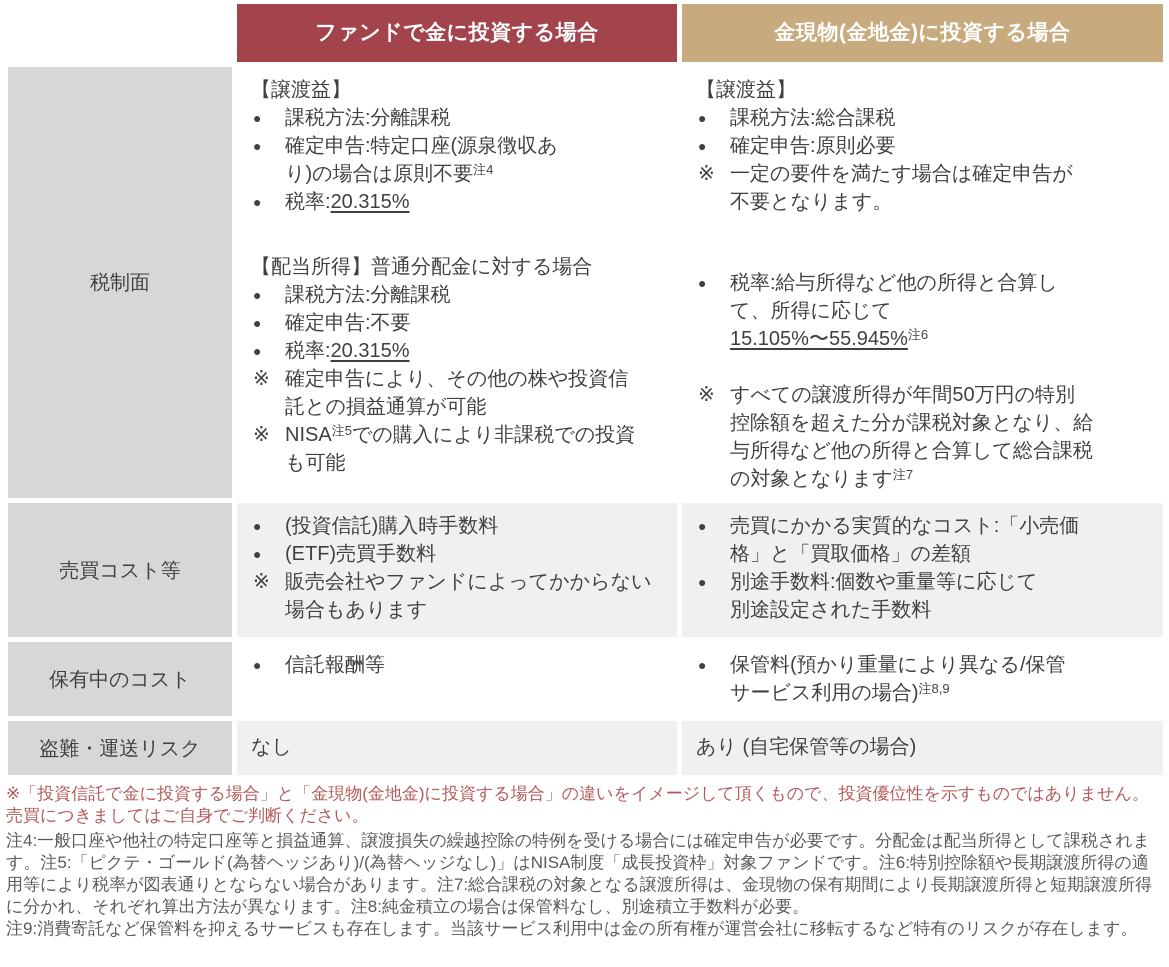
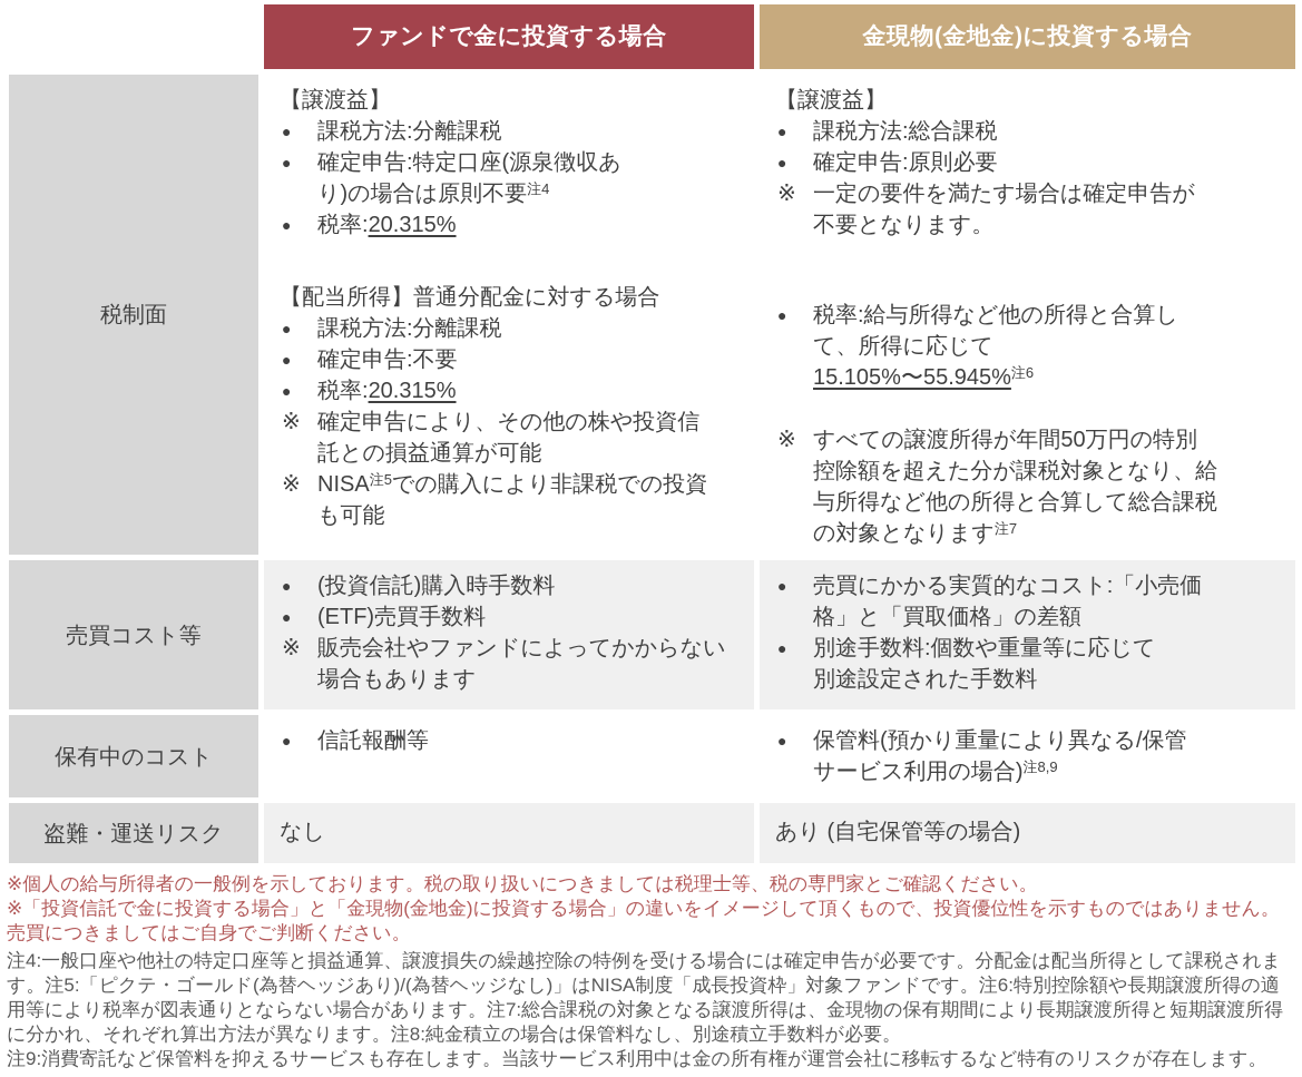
  ファンドで金に投資する場合
  金現物(金地金)に投資する場合
  税制面
  【譲渡益】
  ●
  課税方法:分離課税
  ●
  確定申告:特定口座(源泉徴収あ
  り)の場合は原則不要注4
  ●
  税率:20.315%
  【配当所得】普通分配金に対する場合
  ●
  課税方法:分離課税
  ●
  確定申告:不要
  ●
  税率:20.315%
  ※
  確定申告により、その他の株や投資信
  託との損益通算が可能
  ※
  NISA注5での購入により非課税での投資
  も可能
  【譲渡益】
  ●
  課税方法:総合課税
  ●
  確定申告:原則必要
  ※
  一定の要件を満たす場合は確定申告が
  不要となります。
  ●
  税率:給与所得など他の所得と合算し
  て、所得に応じて
  15.105%〜55.945%注6
  ※
  すべての譲渡所得が年間50万円の特別
  控除額を超えた分が課税対象となり、給
  与所得など他の所得と合算して総合課税
  の対象となります注7
  売買コスト等
  ●
  (投資信託)購入時手数料
  ●
  (ETF)売買手数料
  ※
  販売会社やファンドによってかからない
  場合もあります
  ●
  売買にかかる実質的なコスト:「小売価
  格」と「買取価格」の差額
  ●
  別途手数料:個数や重量等に応じて
  別途設定された手数料
  保有中のコスト
  ●
  信託報酬等
  ●
  保管料(預かり重量により異なる/保管
  サービス利用の場合)注8,9
  盗難・運送リスク
  なし
  あり (自宅保管等の場合)
+ ※個人の給与所得者の一般例を示しております。税の取り扱いにつきましては税理士等、税の専門家とご確認ください。
  ※「投資信託で金に投資する場合」と「金現物(金地金)に投資する場合」の違いをイメージして頂くもので、投資優位性を示すものではありません。売買につきましてはご自身でご判断ください。
  注4:一般口座や他社の特定口座等と損益通算、譲渡損失の繰越控除の特例を受ける場合には確定申告が必要です。分配金は配当所得として課税されます。注5:「ピクテ・ゴールド(為替ヘッジあり)/(為替ヘッジなし)」はNISA制度「成長投資枠」対象ファンドです。注6:特別控除額や長期譲渡所得の適用等により税率が図表通りとならない場合があります。注7:総合課税の対象となる譲渡所得は、金現物の保有期間により長期譲渡所得と短期譲渡所得に分かれ、それぞれ算出方法が異なります。注8:純金積立の場合は保管料なし、別途積立手数料が必要。
  注9:消費寄託など保管料を抑えるサービスも存在します。当該サービス利用中は金の所有権が運営会社に移転するなど特有のリスクが存在します。
